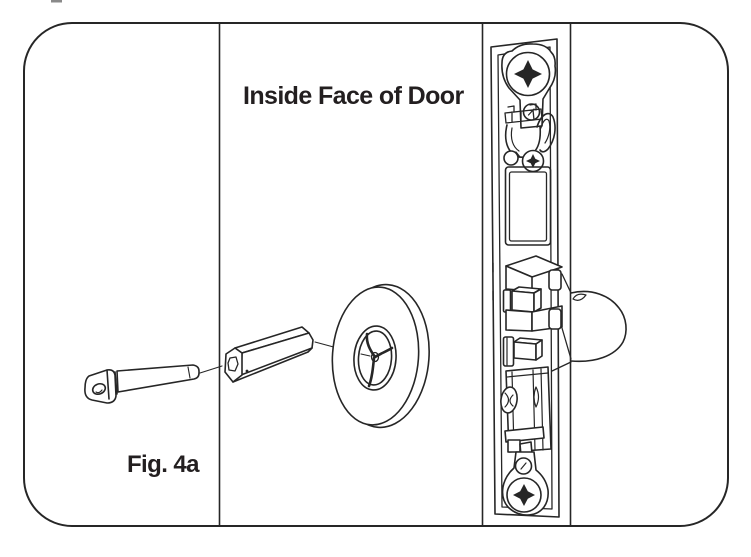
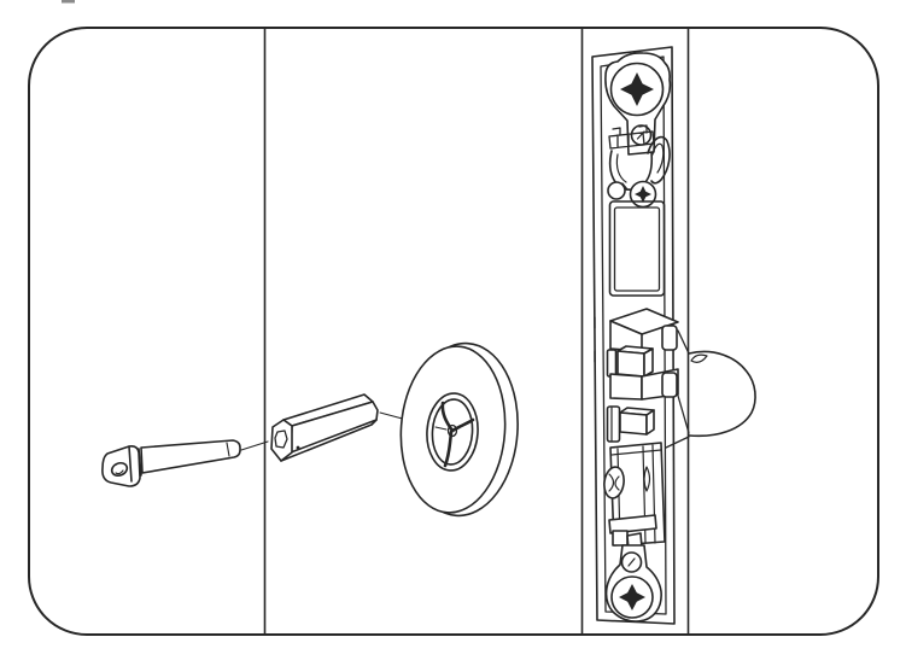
- Inside Face of Door
- Fig. 4a
